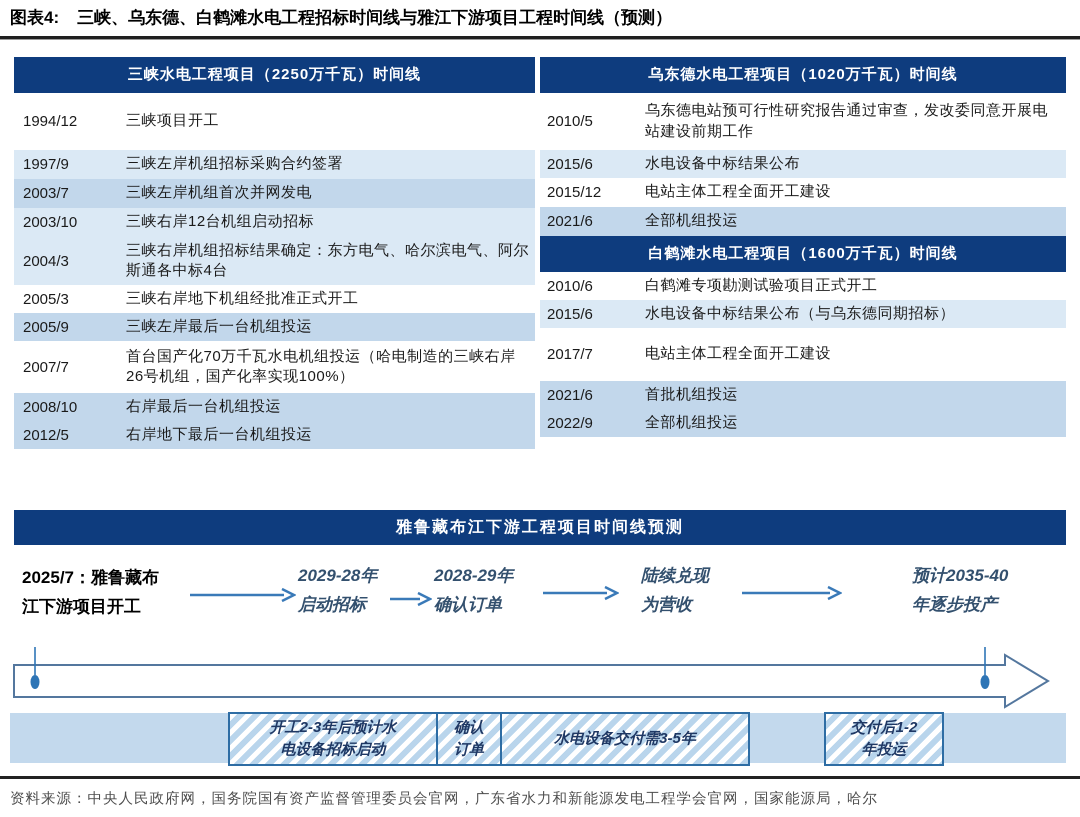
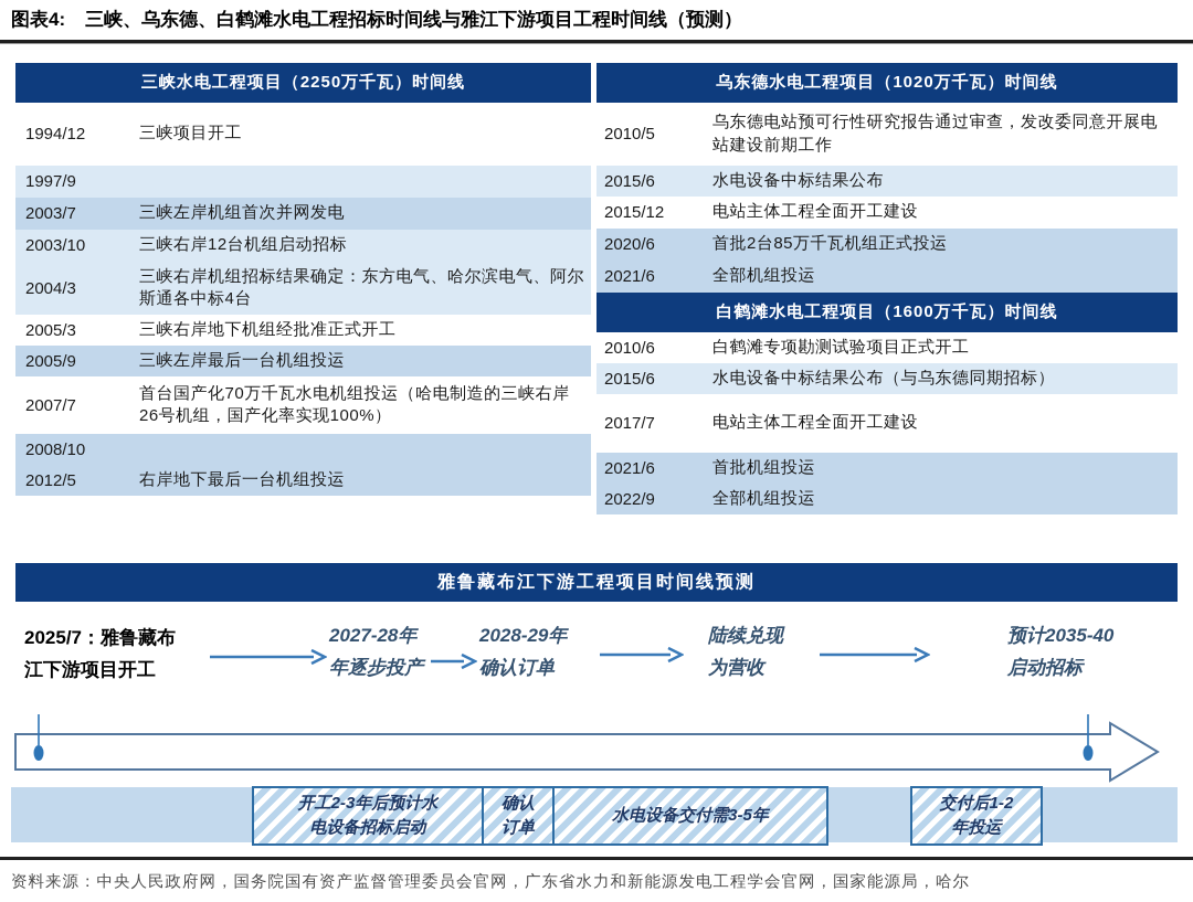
  图表4: 三峡、乌东德、白鹤滩水电工程招标时间线与雅江下游项目工程时间线（预测）
  三峡水电工程项目（2250万千瓦）时间线
  1994/12
  三峡项目开工
  1997/9
- 三峡左岸机组招标采购合约签署
  2003/7
  三峡左岸机组首次并网发电
  2003/10
  三峡右岸12台机组启动招标
  2004/3
  三峡右岸机组招标结果确定：东方电气、哈尔滨电气、阿尔斯通各中标4台
  2005/3
  三峡右岸地下机组经批准正式开工
  2005/9
  三峡左岸最后一台机组投运
  2007/7
  首台国产化70万千瓦水电机组投运（哈电制造的三峡右岸26号机组，国产化率实现100%）
  2008/10
- 右岸最后一台机组投运
  2012/5
  右岸地下最后一台机组投运
  乌东德水电工程项目（1020万千瓦）时间线
  2010/5
  乌东德电站预可行性研究报告通过审查，发改委同意开展电站建设前期工作
  2015/6
  水电设备中标结果公布
  2015/12
  电站主体工程全面开工建设
+ 2020/6
+ 首批2台85万千瓦机组正式投运
  2021/6
  全部机组投运
  白鹤滩水电工程项目（1600万千瓦）时间线
  2010/6
  白鹤滩专项勘测试验项目正式开工
  2015/6
  水电设备中标结果公布（与乌东德同期招标）
  2017/7
  电站主体工程全面开工建设
  2021/6
  首批机组投运
  2022/9
  全部机组投运
  雅鲁藏布江下游工程项目时间线预测
  2025/7：雅鲁藏布
  江下游项目开工
- 2029-28年
+ 2027-28年
- 启动招标
+ 年逐步投产
  2028-29年
  确认订单
  陆续兑现
  为营收
  预计2035-40
- 年逐步投产
+ 启动招标
  开工2-3年后预计水
  电设备招标启动
  确认
  订单
  水电设备交付需3-5年
  交付后1-2
  年投运
  资料来源：中央人民政府网，国务院国有资产监督管理委员会官网，广东省水力和新能源发电工程学会官网，国家能源局，哈尔
